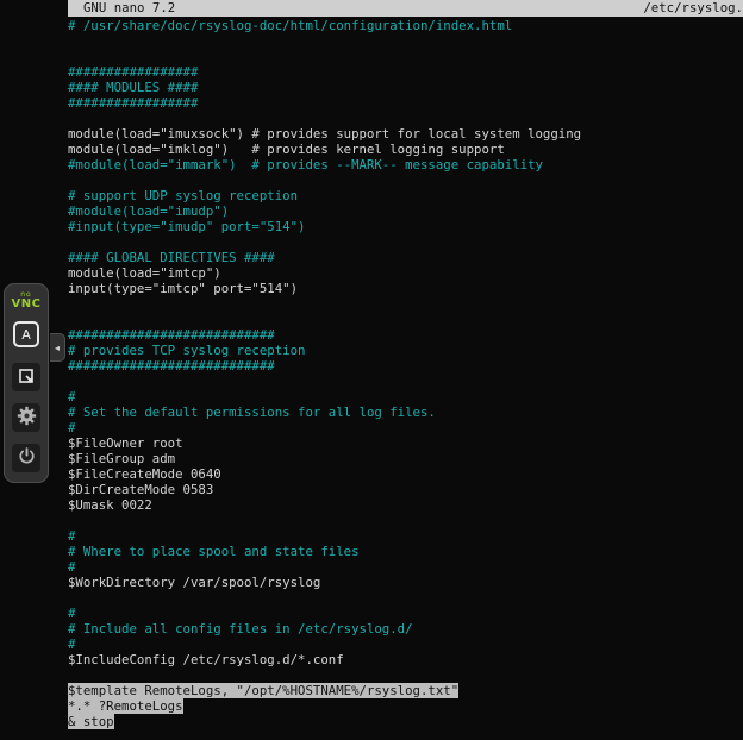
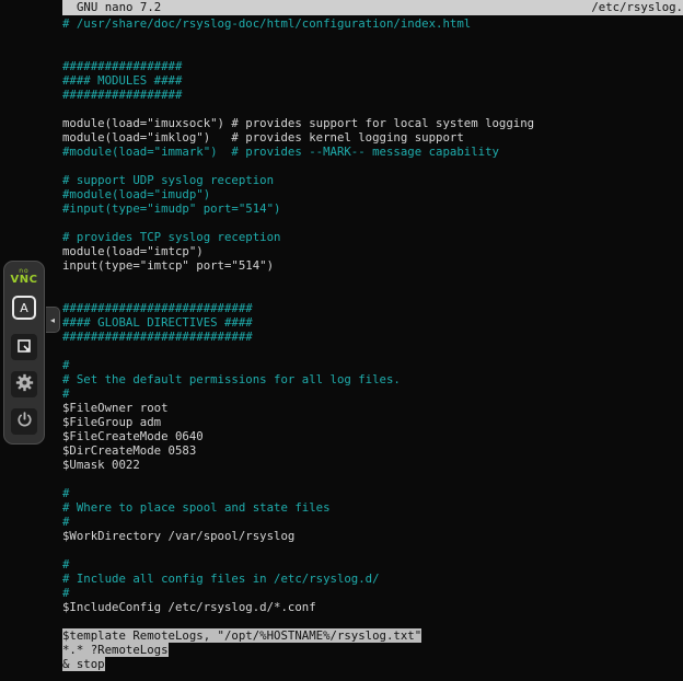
  VNC
  A
  ◂
  GNU nano 7.2
  /etc/rsyslog.
  # /usr/share/doc/rsyslog-doc/html/configuration/index.html
  #################
  #### MODULES ####
  #################
  module(load="imuxsock") # provides support for local system logging
  module(load="imklog") # provides kernel logging support
  #module(load="immark") # provides --MARK-- message capability
  # support UDP syslog reception
  #module(load="imudp")
  #input(type="imudp" port="514")
- #### GLOBAL DIRECTIVES ####
+ # provides TCP syslog reception
  module(load="imtcp")
  input(type="imtcp" port="514")
  ###########################
- # provides TCP syslog reception
+ #### GLOBAL DIRECTIVES ####
  ###########################
  #
  # Set the default permissions for all log files.
  #
  $FileOwner root
  $FileGroup adm
  $FileCreateMode 0640
  $DirCreateMode 0583
  $Umask 0022
  #
  # Where to place spool and state files
  #
  $WorkDirectory /var/spool/rsyslog
  #
  # Include all config files in /etc/rsyslog.d/
  #
  $IncludeConfig /etc/rsyslog.d/*.conf
  $template RemoteLogs, "/opt/%HOSTNAME%/rsyslog.txt"
  *.* ?RemoteLogs
  & stop
